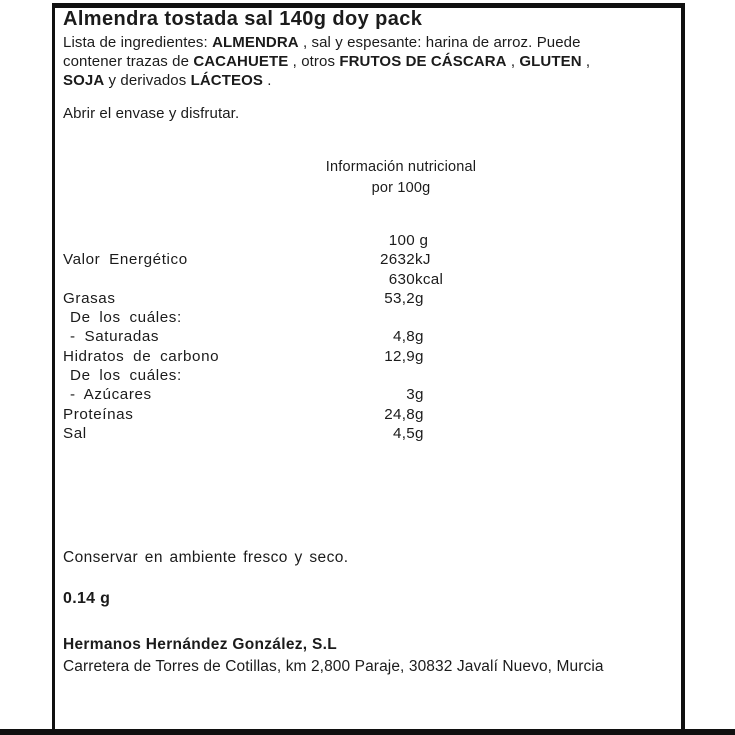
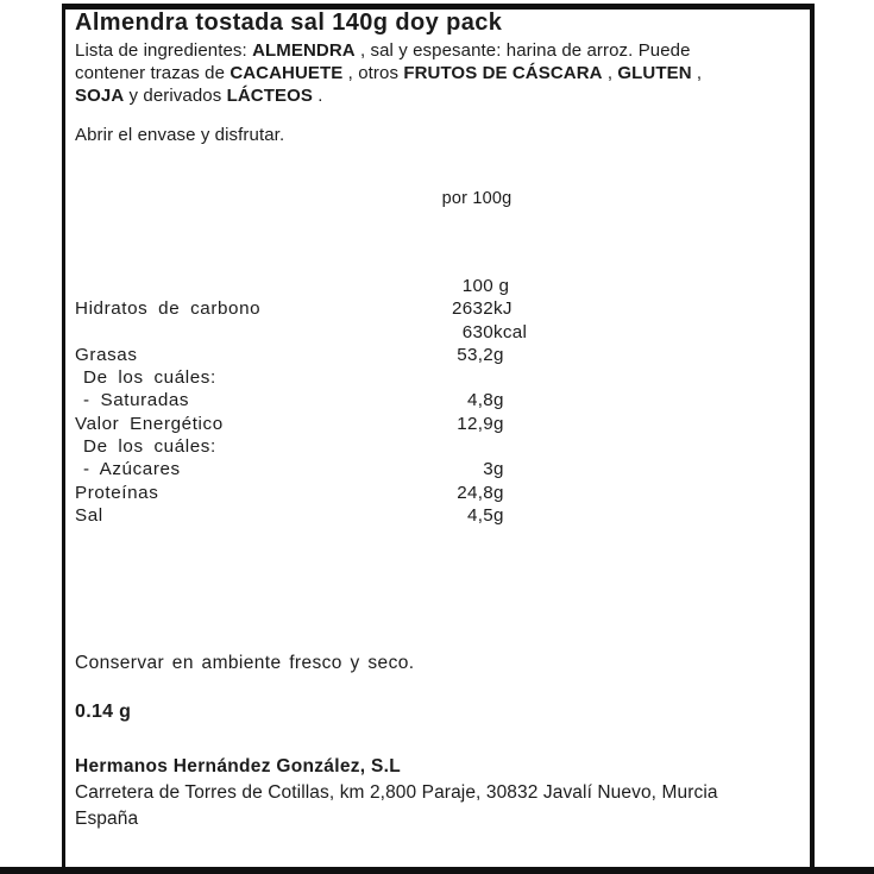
  Almendra tostada sal 140g doy pack
  Lista de ingredientes: ALMENDRA , sal y espesante: harina de arroz. Puede
  contener trazas de CACAHUETE , otros FRUTOS DE CÁSCARA , GLUTEN ,
  SOJA y derivados LÁCTEOS .
  Abrir el envase y disfrutar.
- Información nutricional
  por 100g
  100 g
- Valor Energético
+ Hidratos de carbono
  2632kJ
  630kcal
  Grasas
  53,2g
  De los cuáles:
  - Saturadas
  4,8g
- Hidratos de carbono
+ Valor Energético
  12,9g
  De los cuáles:
  - Azúcares
  3g
  Proteínas
  24,8g
  Sal
  4,5g
  Conservar en ambiente fresco y seco.
  0.14 g
  Hermanos Hernández González, S.L
  Carretera de Torres de Cotillas, km 2,800 Paraje, 30832 Javalí Nuevo, Murcia
+ España
